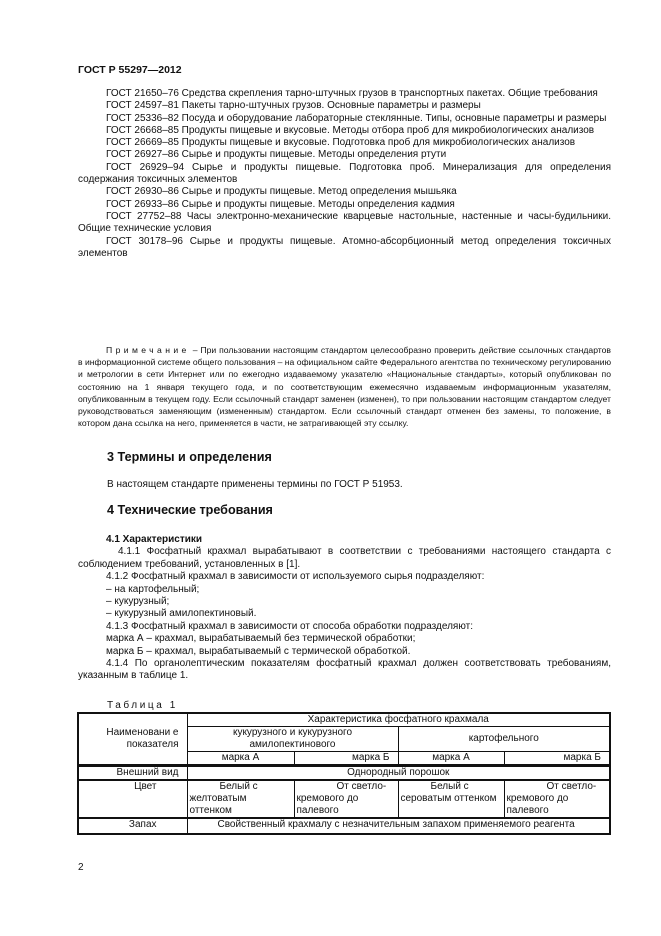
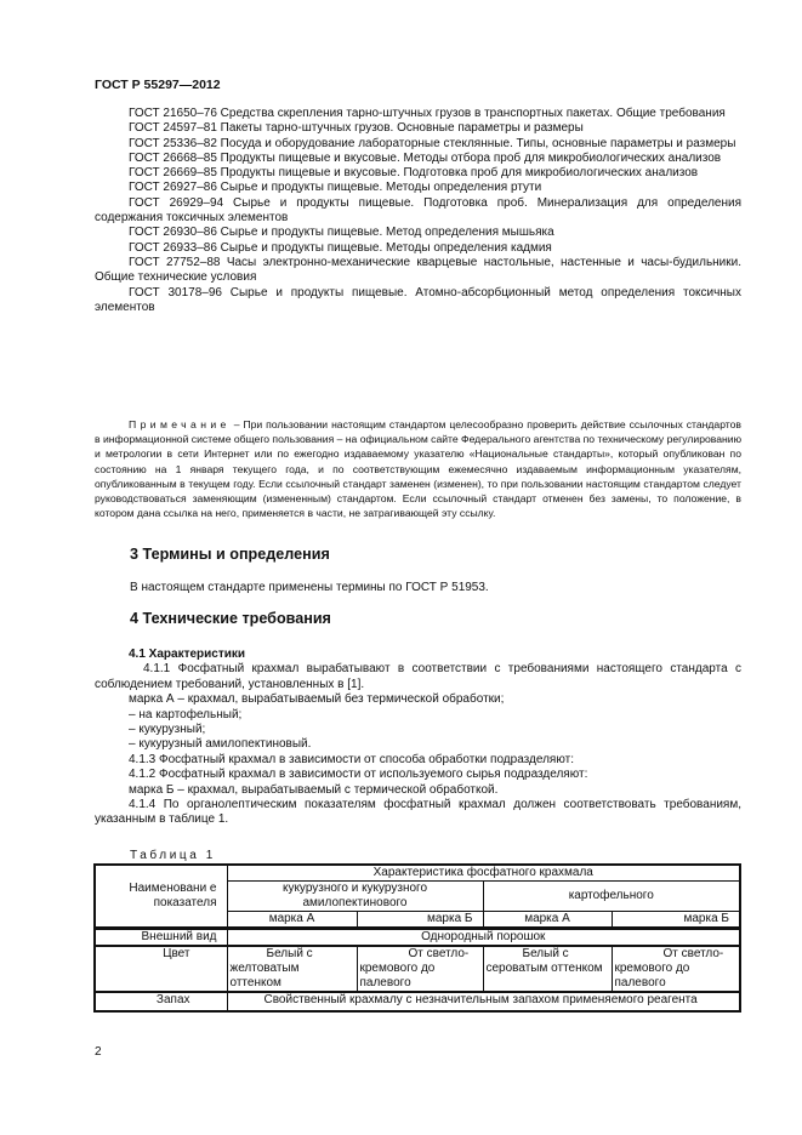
  ГОСТ Р 55297—2012
  ГОСТ 21650–76 Средства скрепления тарно-штучных грузов в транспортных пакетах. Общие требования
  ГОСТ 24597–81 Пакеты тарно-штучных грузов. Основные параметры и размеры
  ГОСТ 25336–82 Посуда и оборудование лабораторные стеклянные. Типы, основные параметры и размеры
  ГОСТ 26668–85 Продукты пищевые и вкусовые. Методы отбора проб для микробиологических анализов
  ГОСТ 26669–85 Продукты пищевые и вкусовые. Подготовка проб для микробиологических анализов
  ГОСТ 26927–86 Сырье и продукты пищевые. Методы определения ртути
  ГОСТ 26929–94 Сырье и продукты пищевые. Подготовка проб. Минерализация для определения содержания токсичных элементов
  ГОСТ 26930–86 Сырье и продукты пищевые. Метод определения мышьяка
  ГОСТ 26933–86 Сырье и продукты пищевые. Методы определения кадмия
  ГОСТ 27752–88 Часы электронно-механические кварцевые настольные, настенные и часы-будильники. Общие технические условия
  ГОСТ 30178–96 Сырье и продукты пищевые. Атомно-абсорбционный метод определения токсичных элементов
  Примечание – При пользовании настоящим стандартом целесообразно проверить действие ссылочных стандартов в информационной системе общего пользования – на официальном сайте Федерального агентства по техническому регулированию и метрологии в сети Интернет или по ежегодно издаваемому указателю «Национальные стандарты», который опубликован по состоянию на 1 января текущего года, и по соответствующим ежемесячно издаваемым информационным указателям, опубликованным в текущем году. Если ссылочный стандарт заменен (изменен), то при пользовании настоящим стандартом следует руководствоваться заменяющим (измененным) стандартом. Если ссылочный стандарт отменен без замены, то положение, в котором дана ссылка на него, применяется в части, не затрагивающей эту ссылку.
  3 Термины и определения
  В настоящем стандарте применены термины по ГОСТ Р 51953.
  4 Технические требования
  4.1 Характеристики
  4.1.1 Фосфатный крахмал вырабатывают в соответствии с требованиями настоящего стандарта с соблюдением требований, установленных в [1].
- 4.1.2 Фосфатный крахмал в зависимости от используемого сырья подразделяют:
+ марка А – крахмал, вырабатываемый без термической обработки;
  – на картофельный;
  – кукурузный;
  – кукурузный амилопектиновый.
  4.1.3 Фосфатный крахмал в зависимости от способа обработки подразделяют:
- марка А – крахмал, вырабатываемый без термической обработки;
+ 4.1.2 Фосфатный крахмал в зависимости от используемого сырья подразделяют:
  марка Б – крахмал, вырабатываемый с термической обработкой.
  4.1.4 По органолептическим показателям фосфатный крахмал должен соответствовать требованиям, указанным в таблице 1.
  Таблица 1
  Наименовани е показателя	Характеристика фосфатного крахмала
  кукурузного и кукурузного амилопектинового	картофельного
  марка А	марка Б	марка А	марка Б
  Внешний вид	Однородный порошок
  Цвет	Белый с желтоватым оттенком	От светло-кремового до палевого	Белый с сероватым оттенком	От светло-кремового до палевого
  Запах	Свойственный крахмалу с незначительным запахом применяемого реагента
  2
